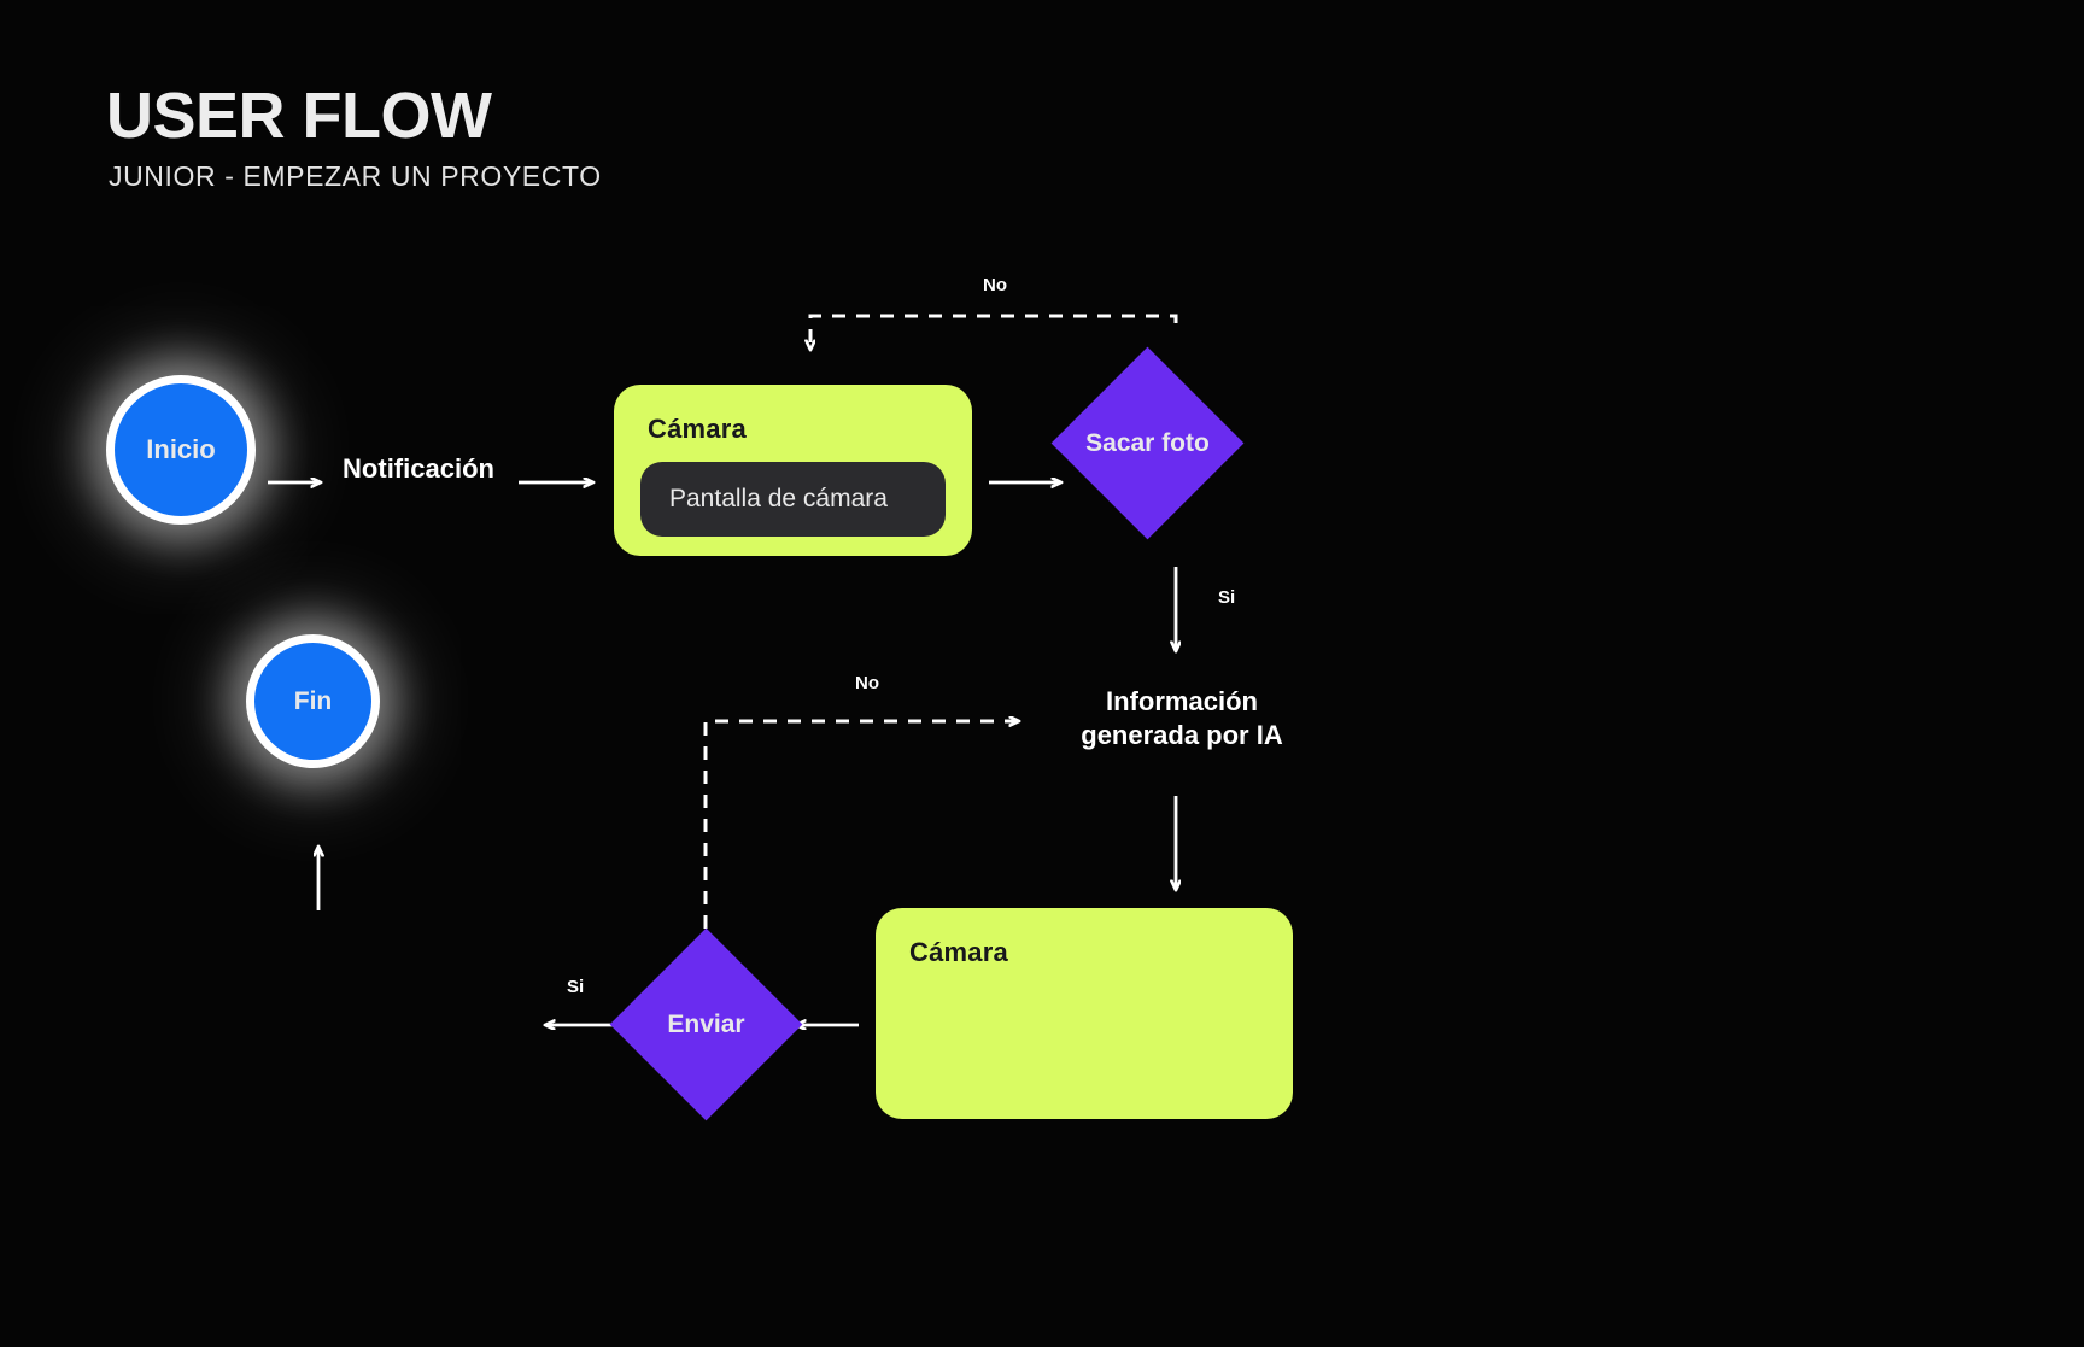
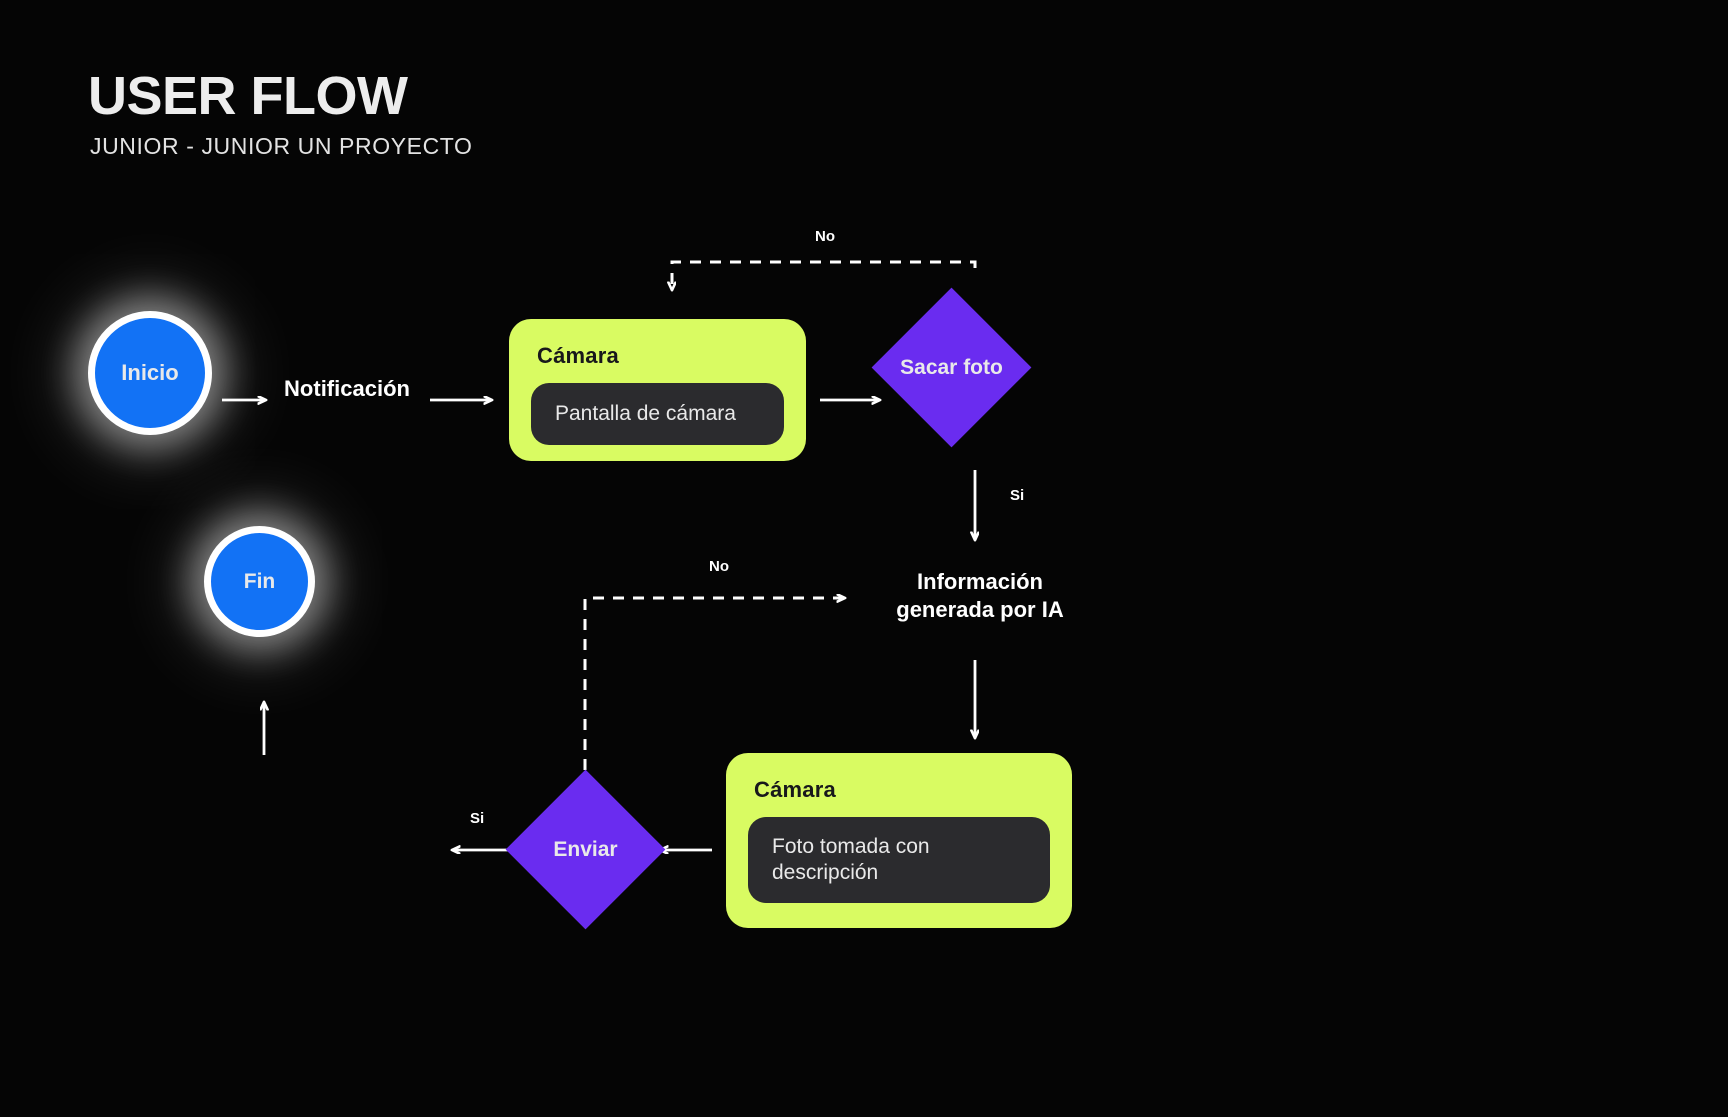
  USER FLOW
- JUNIOR - EMPEZAR UN PROYECTO
+ JUNIOR - JUNIOR UN PROYECTO
  Inicio
  Notificación
  Cámara
  Pantalla de cámara
  Sacar foto
  Información generada por IA
  Cámara
+ Foto tomada con descripción
  Enviar
  Fin
  No
  Si
  No
  Si
